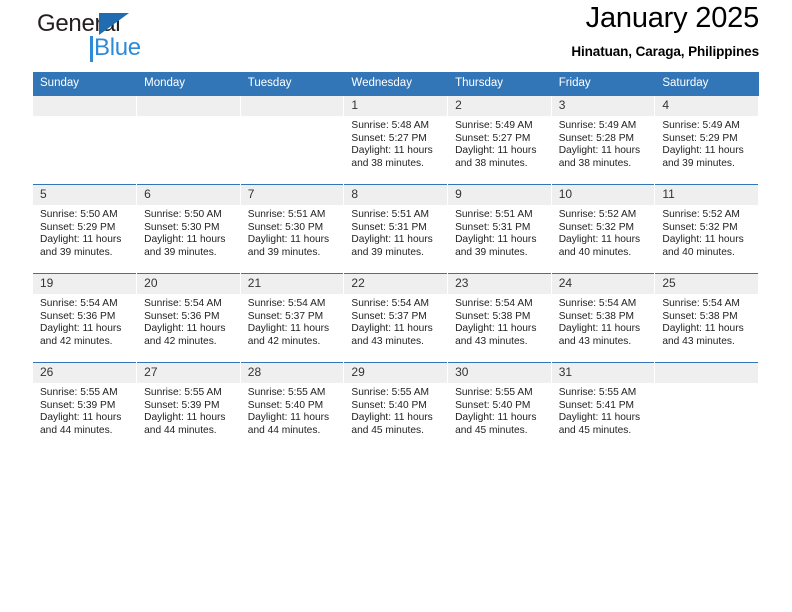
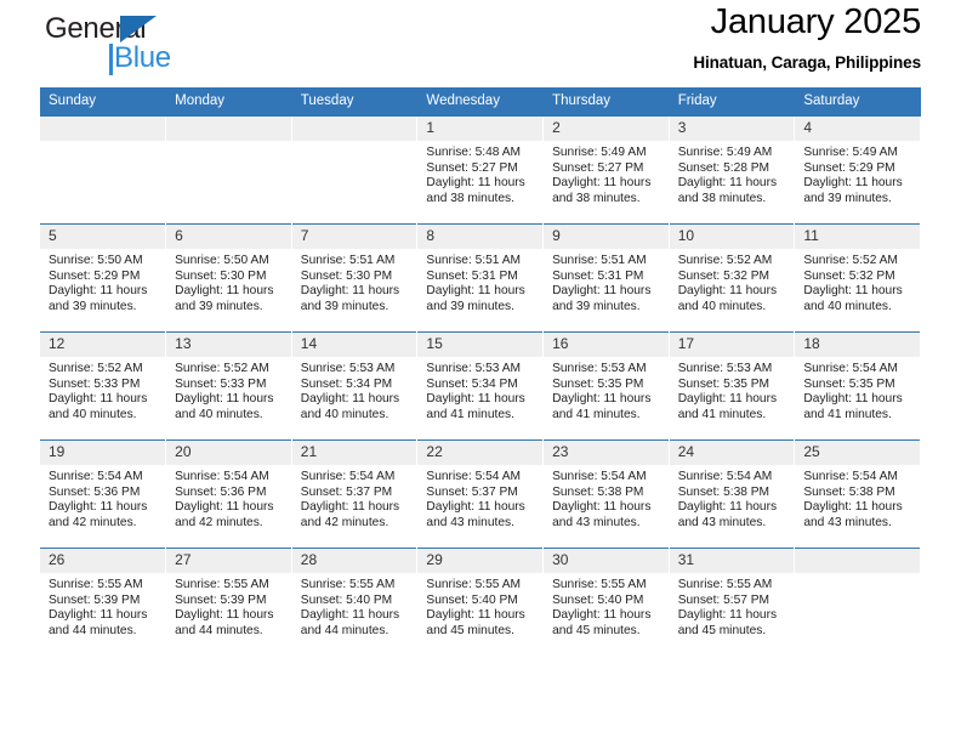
  General
  Blue
  January 2025
  Hinatuan, Caraga, Philippines
  Sunday	Monday	Tuesday	Wednesday	Thursday	Friday	Saturday
  			1Sunrise: 5:48 AMSunset: 5:27 PMDaylight: 11 hours and 38 minutes.	2Sunrise: 5:49 AMSunset: 5:27 PMDaylight: 11 hours and 38 minutes.	3Sunrise: 5:49 AMSunset: 5:28 PMDaylight: 11 hours and 38 minutes.	4Sunrise: 5:49 AMSunset: 5:29 PMDaylight: 11 hours and 39 minutes.
  5Sunrise: 5:50 AMSunset: 5:29 PMDaylight: 11 hours and 39 minutes.	6Sunrise: 5:50 AMSunset: 5:30 PMDaylight: 11 hours and 39 minutes.	7Sunrise: 5:51 AMSunset: 5:30 PMDaylight: 11 hours and 39 minutes.	8Sunrise: 5:51 AMSunset: 5:31 PMDaylight: 11 hours and 39 minutes.	9Sunrise: 5:51 AMSunset: 5:31 PMDaylight: 11 hours and 39 minutes.	10Sunrise: 5:52 AMSunset: 5:32 PMDaylight: 11 hours and 40 minutes.	11Sunrise: 5:52 AMSunset: 5:32 PMDaylight: 11 hours and 40 minutes.
+ 12Sunrise: 5:52 AMSunset: 5:33 PMDaylight: 11 hours and 40 minutes.	13Sunrise: 5:52 AMSunset: 5:33 PMDaylight: 11 hours and 40 minutes.	14Sunrise: 5:53 AMSunset: 5:34 PMDaylight: 11 hours and 40 minutes.	15Sunrise: 5:53 AMSunset: 5:34 PMDaylight: 11 hours and 41 minutes.	16Sunrise: 5:53 AMSunset: 5:35 PMDaylight: 11 hours and 41 minutes.	17Sunrise: 5:53 AMSunset: 5:35 PMDaylight: 11 hours and 41 minutes.	18Sunrise: 5:54 AMSunset: 5:35 PMDaylight: 11 hours and 41 minutes.
  19Sunrise: 5:54 AMSunset: 5:36 PMDaylight: 11 hours and 42 minutes.	20Sunrise: 5:54 AMSunset: 5:36 PMDaylight: 11 hours and 42 minutes.	21Sunrise: 5:54 AMSunset: 5:37 PMDaylight: 11 hours and 42 minutes.	22Sunrise: 5:54 AMSunset: 5:37 PMDaylight: 11 hours and 43 minutes.	23Sunrise: 5:54 AMSunset: 5:38 PMDaylight: 11 hours and 43 minutes.	24Sunrise: 5:54 AMSunset: 5:38 PMDaylight: 11 hours and 43 minutes.	25Sunrise: 5:54 AMSunset: 5:38 PMDaylight: 11 hours and 43 minutes.
- 26Sunrise: 5:55 AMSunset: 5:39 PMDaylight: 11 hours and 44 minutes.	27Sunrise: 5:55 AMSunset: 5:39 PMDaylight: 11 hours and 44 minutes.	28Sunrise: 5:55 AMSunset: 5:40 PMDaylight: 11 hours and 44 minutes.	29Sunrise: 5:55 AMSunset: 5:40 PMDaylight: 11 hours and 45 minutes.	30Sunrise: 5:55 AMSunset: 5:40 PMDaylight: 11 hours and 45 minutes.	31Sunrise: 5:55 AMSunset: 5:41 PMDaylight: 11 hours and 45 minutes.
+ 26Sunrise: 5:55 AMSunset: 5:39 PMDaylight: 11 hours and 44 minutes.	27Sunrise: 5:55 AMSunset: 5:39 PMDaylight: 11 hours and 44 minutes.	28Sunrise: 5:55 AMSunset: 5:40 PMDaylight: 11 hours and 44 minutes.	29Sunrise: 5:55 AMSunset: 5:40 PMDaylight: 11 hours and 45 minutes.	30Sunrise: 5:55 AMSunset: 5:40 PMDaylight: 11 hours and 45 minutes.	31Sunrise: 5:55 AMSunset: 5:57 PMDaylight: 11 hours and 45 minutes.
